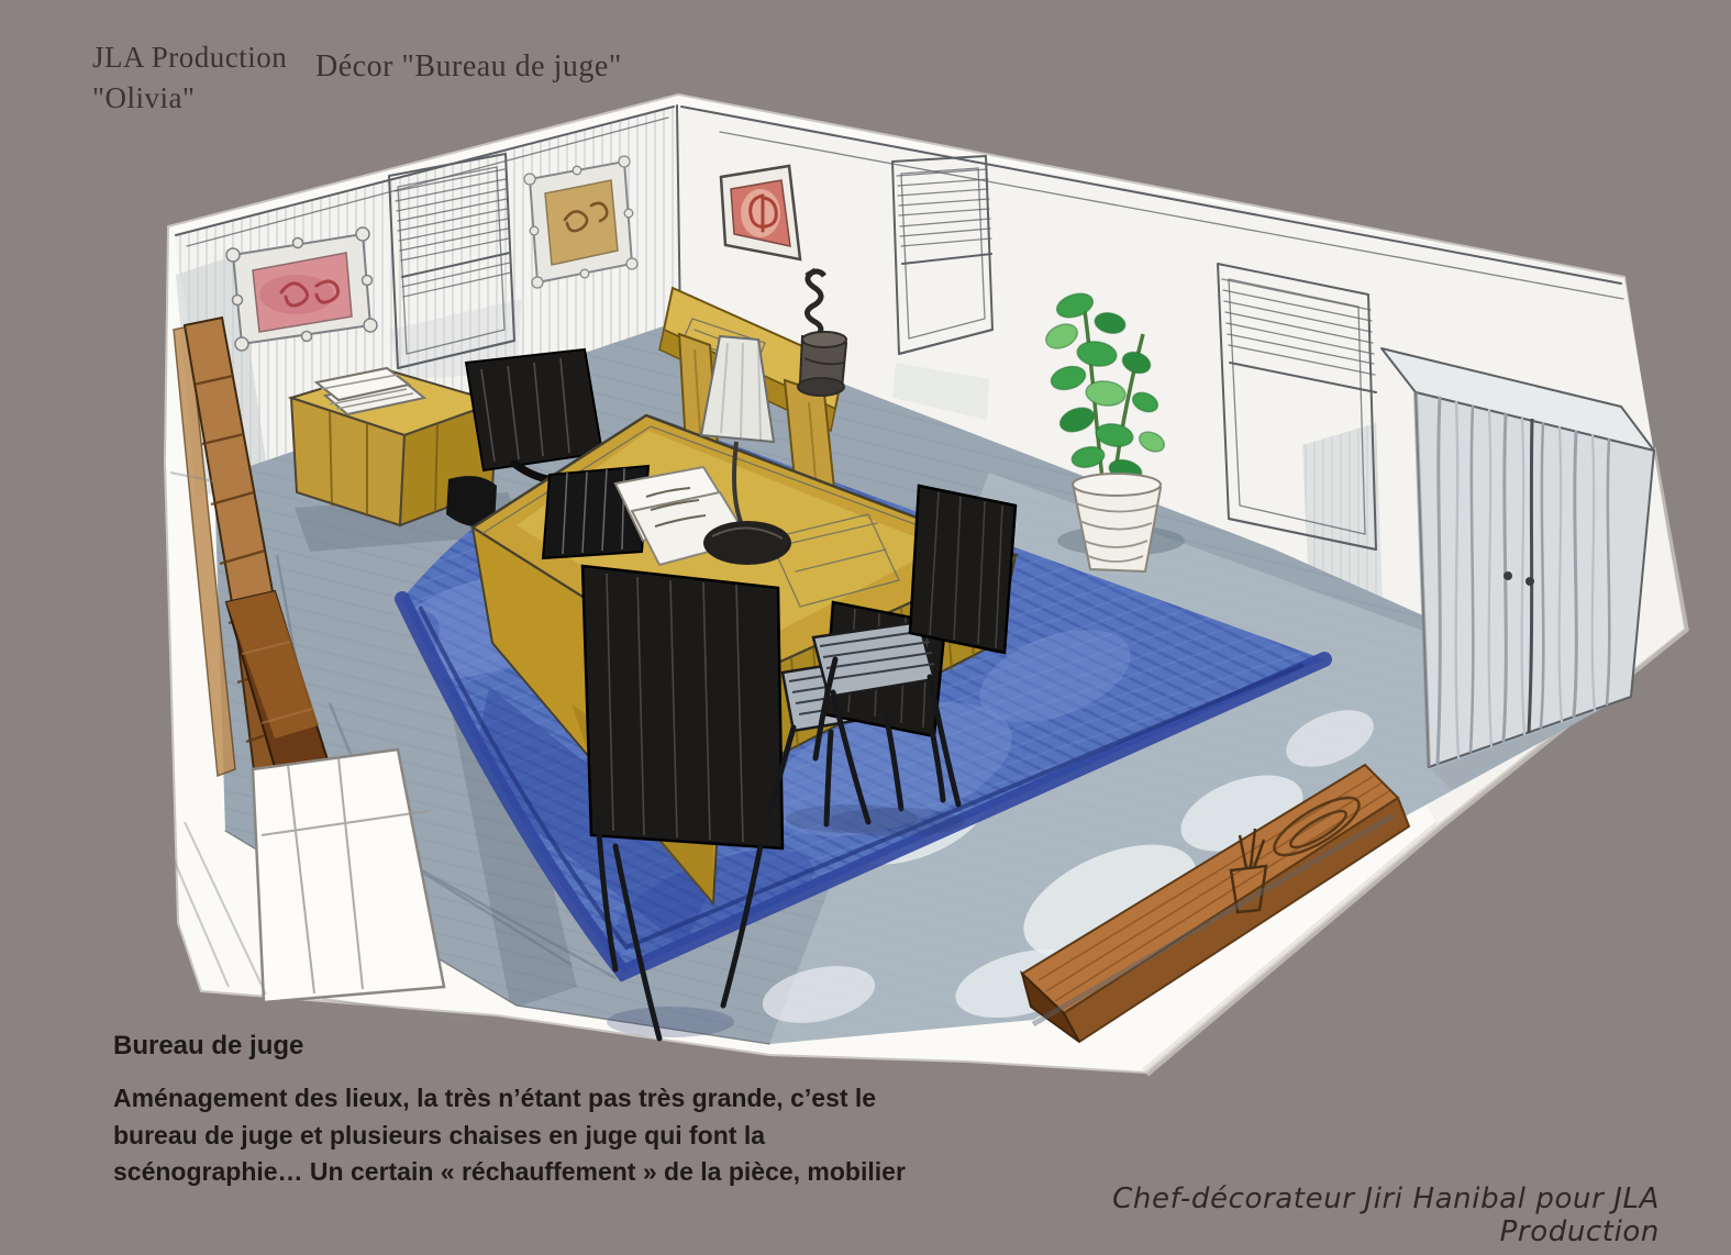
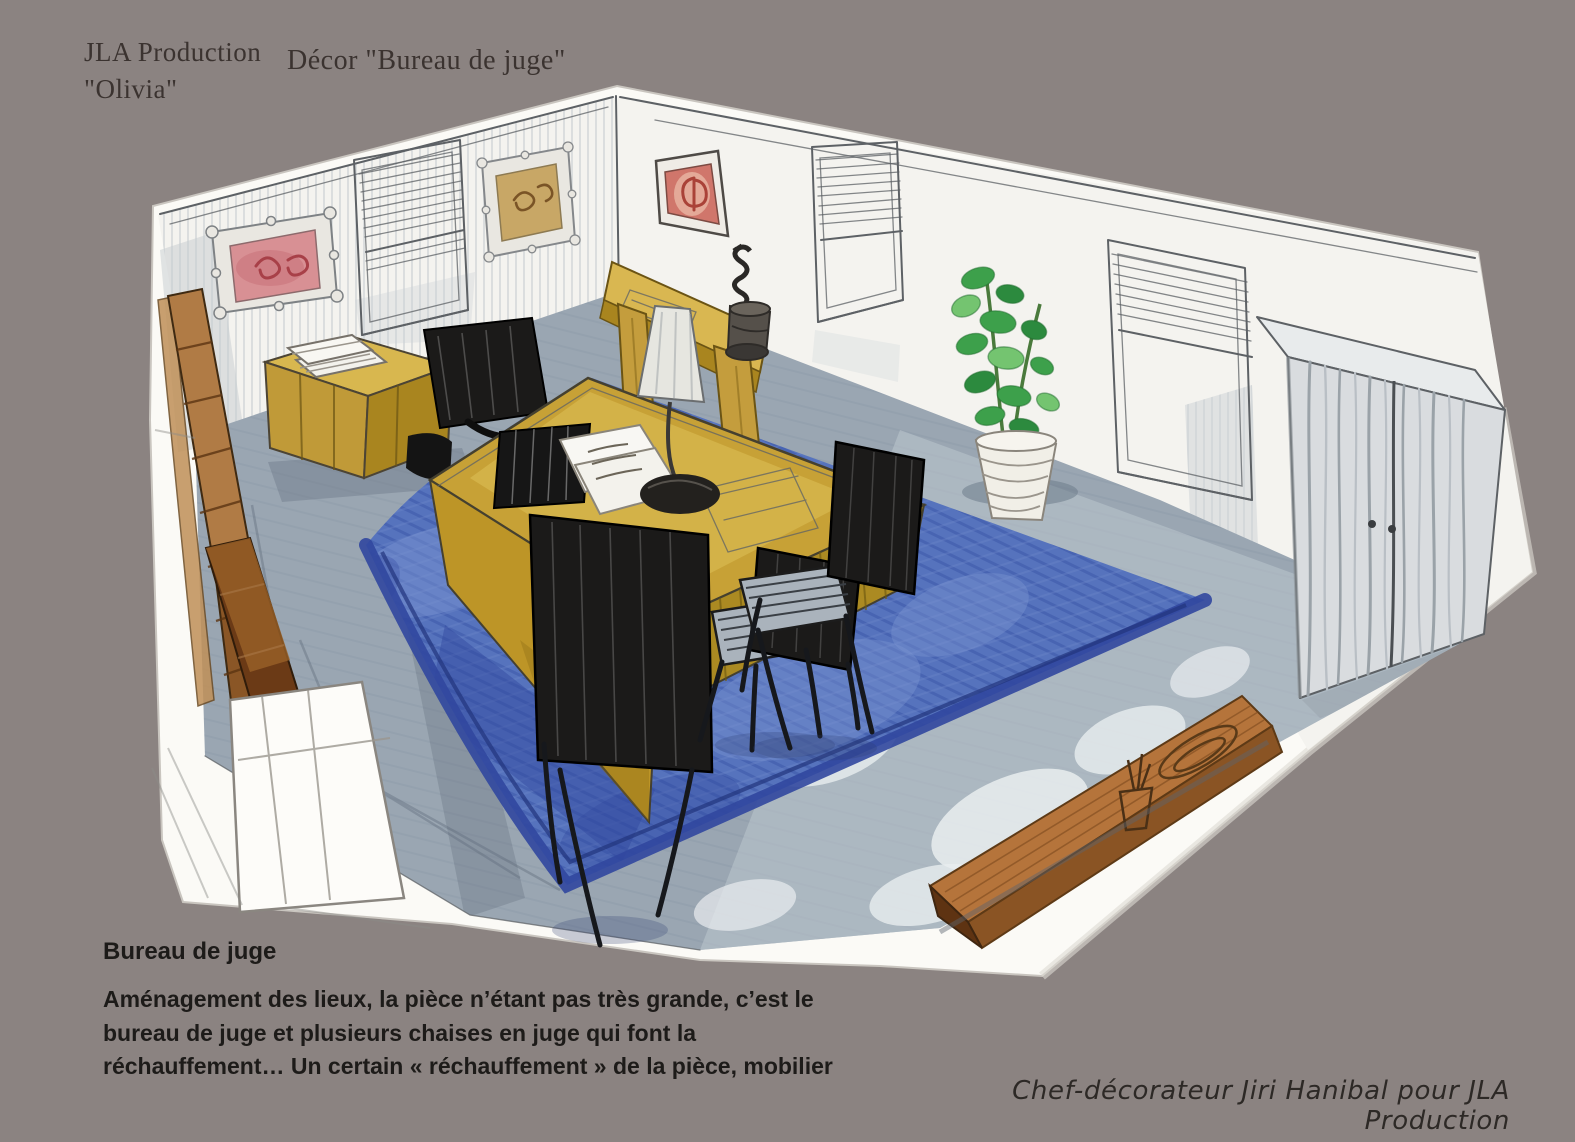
  JLA Production
  "Olivia"
  Décor "Bureau de juge"
  Bureau de juge
- Aménagement des lieux, la très n’étant pas très grande, c’est le
+ Aménagement des lieux, la pièce n’étant pas très grande, c’est le
  bureau de juge et plusieurs chaises en juge qui font la
- scénographie… Un certain « réchauffement » de la pièce, mobilier
+ réchauffement… Un certain « réchauffement » de la pièce, mobilier
  Chef-décorateur Jiri Hanibal pour JLA Production
